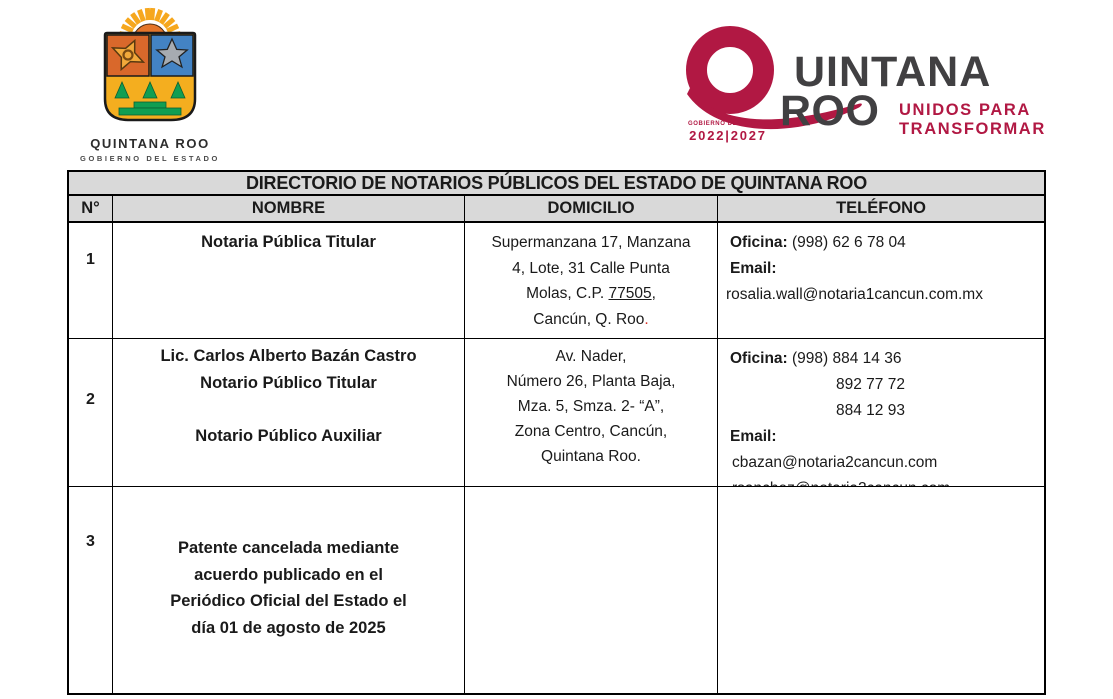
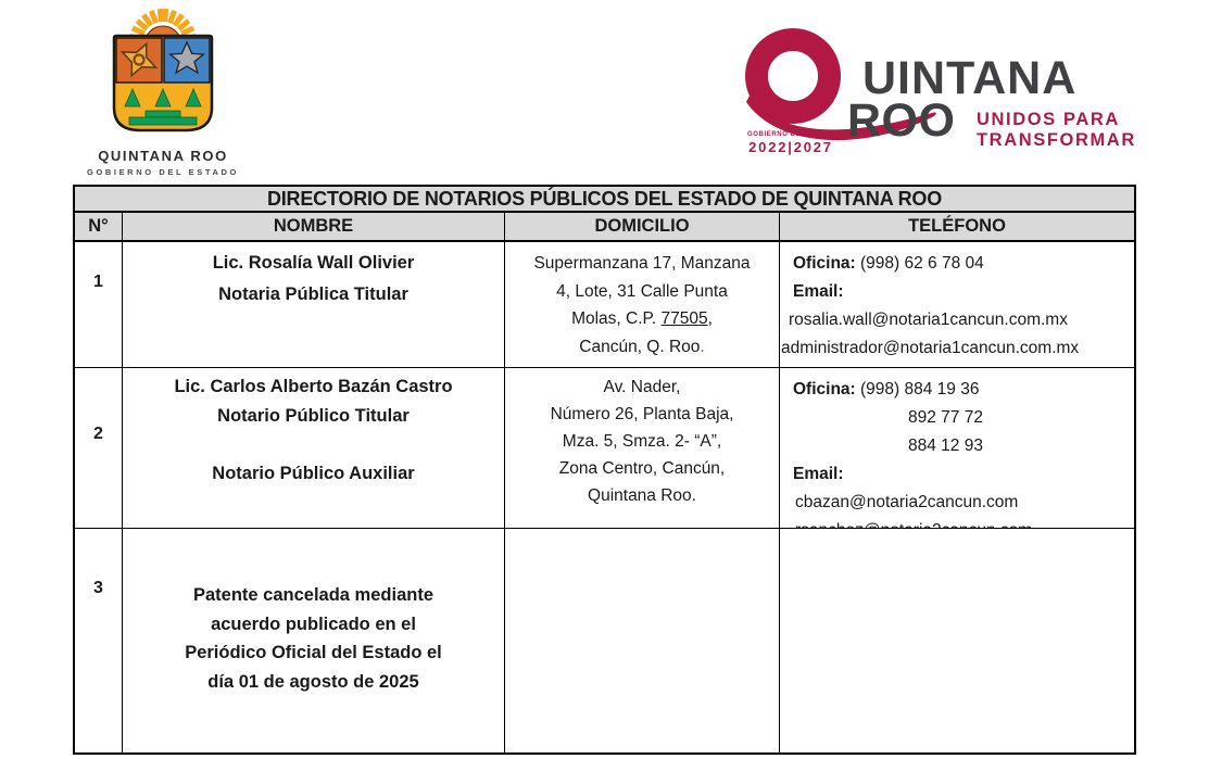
  QUINTANA ROO
  GOBIERNO DEL ESTADO
  UINTANA
  ROO
  UNIDOS PARA
  TRANSFORMAR
  2022|2027
  DIRECTORIO DE NOTARIOS PÚBLICOS DEL ESTADO DE QUINTANA ROO
  N°
  NOMBRE
  DOMICILIO
  TELÉFONO
  1
+ Lic. Rosalía Wall Olivier
  Notaria Pública Titular
  Supermanzana 17, Manzana
  4, Lote, 31 Calle Punta
  Molas, C.P. 77505,
  Cancún, Q. Roo.
  Oficina: (998) 62 6 78 04
  Email:
  rosalia.wall@notaria1cancun.com.mx
+ administrador@notaria1cancun.com.mx
  2
  Lic. Carlos Alberto Bazán Castro
  Notario Público Titular
  Notario Público Auxiliar
  Av. Nader,
  Número 26, Planta Baja,
  Mza. 5, Smza. 2- “A”,
  Zona Centro, Cancún,
  Quintana Roo.
- Oficina: (998) 884 14 36
+ Oficina: (998) 884 19 36
  892 77 72
  884 12 93
  Email:
  cbazan@notaria2cancun.com
  3
  Patente cancelada mediante
  acuerdo publicado en el
  Periódico Oficial del Estado el
  día 01 de agosto de 2025
